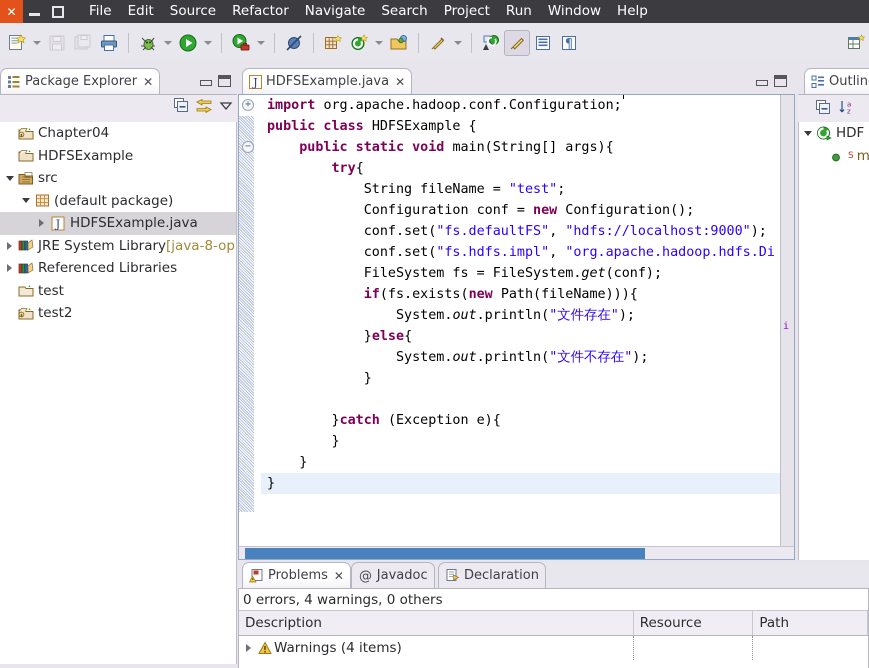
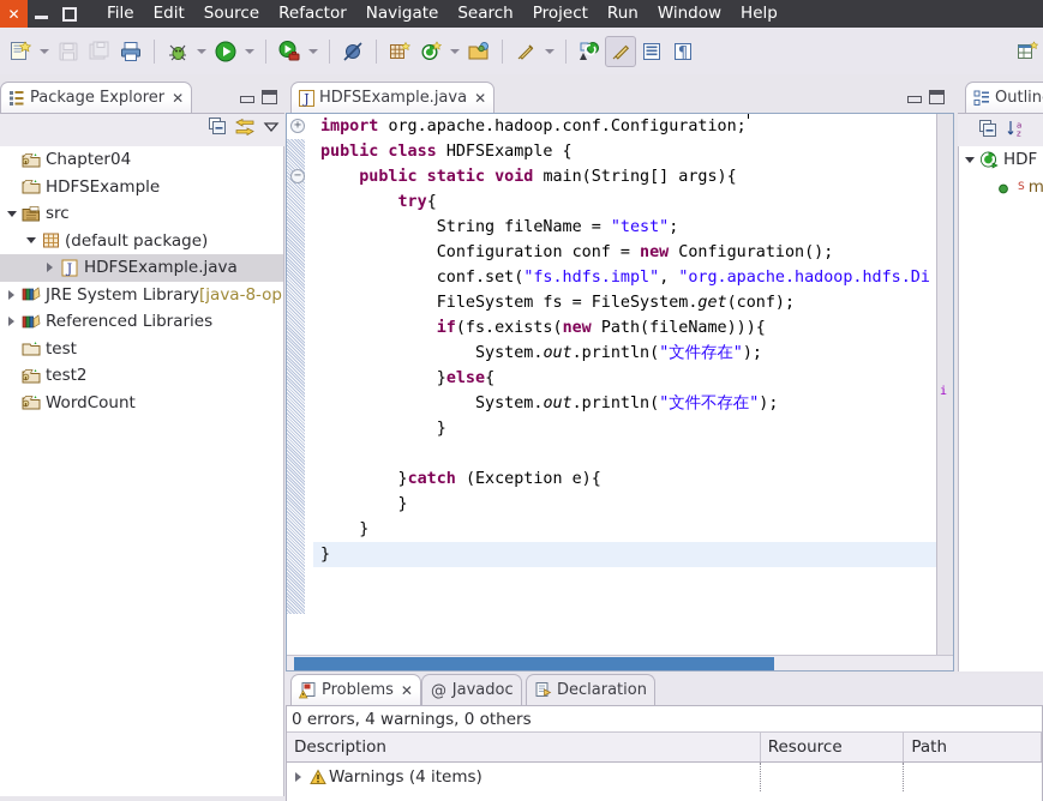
  ✕
  File
  Edit
  Source
  Refactor
  Navigate
  Search
  Project
  Run
  Window
  Help
  ¶
  Package Explorer
  ✕
  Chapter04
  HDFSExample
  src
  (default package)
  J
  HDFSExample.java
  JRE System Library
  [java-8-op
  Referenced Libraries
  test
  test2
+ WordCount
  J
  HDFSExample.java
  ✕
  +
  −
  import org.apache.hadoop.conf.Configuration;
  public class HDFSExample {
  public static void main(String[] args){
  try{
  String fileName = "test";
  Configuration conf = new Configuration();
- conf.set("fs.defaultFS", "hdfs://localhost:9000");
  conf.set("fs.hdfs.impl", "org.apache.hadoop.hdfs.Di
  FileSystem fs = FileSystem.get(conf);
  if(fs.exists(new Path(fileName))){
  System.out.println("文件存在");
  }else{
  System.out.println("文件不存在");
  }
  }catch (Exception e){
  }
  }
  }
  i
  Outlin
  a
  z
  HDF
  S
  Problems
  ✕
  @
  Javadoc
  Declaration
  0 errors, 4 warnings, 0 others
  Description
  Resource
  Path
  Warnings (4 items)
